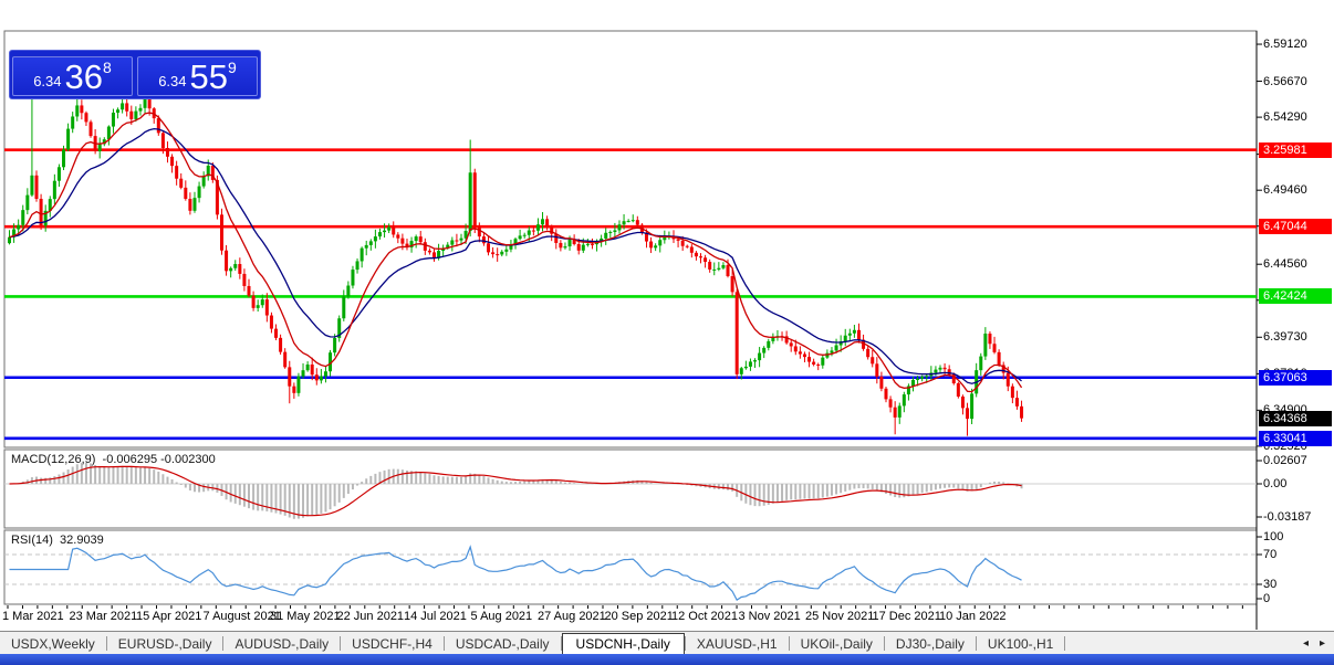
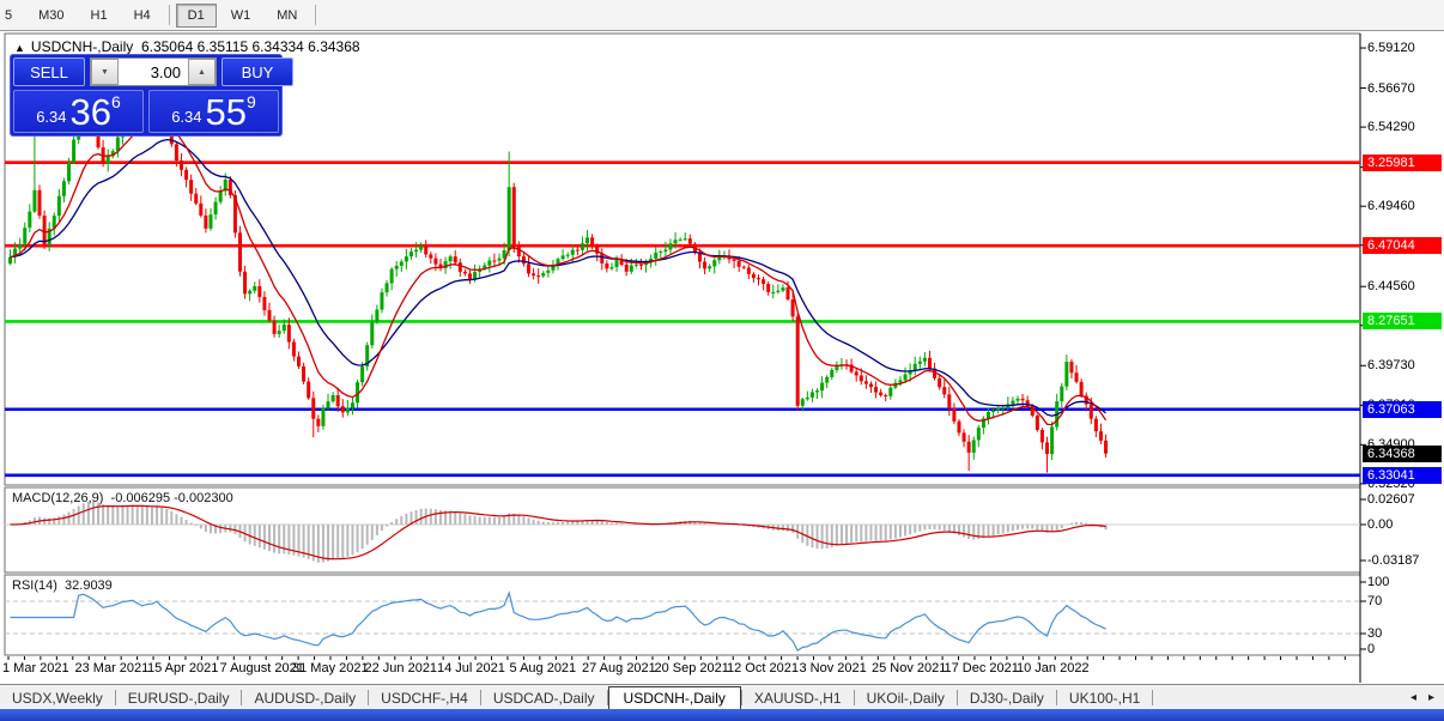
+ 5
+ M30
+ H1
+ H4
+ D1
+ W1
+ MN
+ ▲ USDCNH-,Daily 6.35064 6.35115 6.34334 6.34368
+ SELL
+ 3.00
+ BUY
  6.34
  36
- 8
+ 6
  6.34
  55
  9
  MACD(12,26,9) -0.006295 -0.002300
  RSI(14) 32.9039
  6.59120
  6.56670
  6.54290
  6.49460
  6.44560
  6.39730
  6.32520
  3.25981
  6.47044
- 6.42424
+ 8.27651
  6.37063
  6.33041
  6.34368
  0.02607
  0.00
  -0.03187
  100
  70
  30
  0
  1 Mar 2021
  23 Mar 2021
  15 Apr 2021
  7 August 2021
  31 May 2021
  22 Jun 2021
  14 Jul 2021
  5 Aug 2021
  27 Aug 2021
  20 Sep 2021
  12 Oct 2021
  3 Nov 2021
  25 Nov 2021
  17 Dec 2021
  10 Jan 2022
  USDX,Weekly
  EURUSD-,Daily
  AUDUSD-,Daily
  USDCHF-,H4
  USDCAD-,Daily
  USDCNH-,Daily
  XAUUSD-,H1
  UKOil-,Daily
  DJ30-,Daily
  UK100-,H1
  ◂
  ▸
